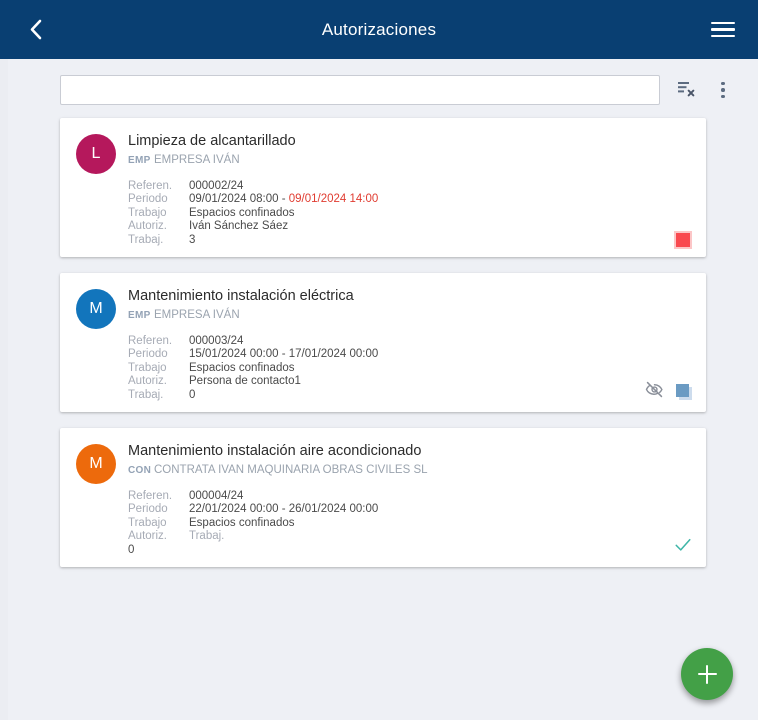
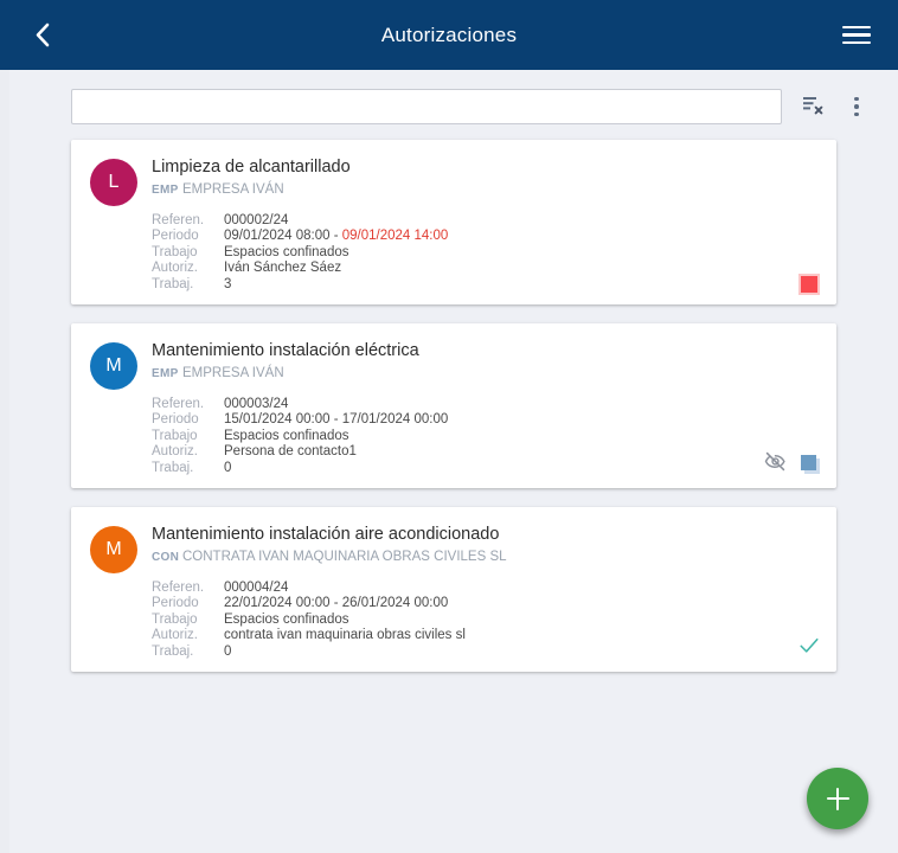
  Autorizaciones
  L
  Limpieza de alcantarillado
  EMP EMPRESA IVÁN
  Referen.
  000002/24
  Periodo
  09/01/2024 08:00 - 09/01/2024 14:00
  Trabajo
  Espacios confinados
  Autoriz.
  Iván Sánchez Sáez
  Trabaj.
  3
  M
  Mantenimiento instalación eléctrica
  EMP EMPRESA IVÁN
  Referen.
  000003/24
  Periodo
  15/01/2024 00:00 - 17/01/2024 00:00
  Trabajo
  Espacios confinados
  Autoriz.
  Persona de contacto1
  Trabaj.
  0
  M
  Mantenimiento instalación aire acondicionado
  CON CONTRATA IVAN MAQUINARIA OBRAS CIVILES SL
  Referen.
  000004/24
  Periodo
  22/01/2024 00:00 - 26/01/2024 00:00
  Trabajo
  Espacios confinados
  Autoriz.
+ contrata ivan maquinaria obras civiles sl
  Trabaj.
  0
